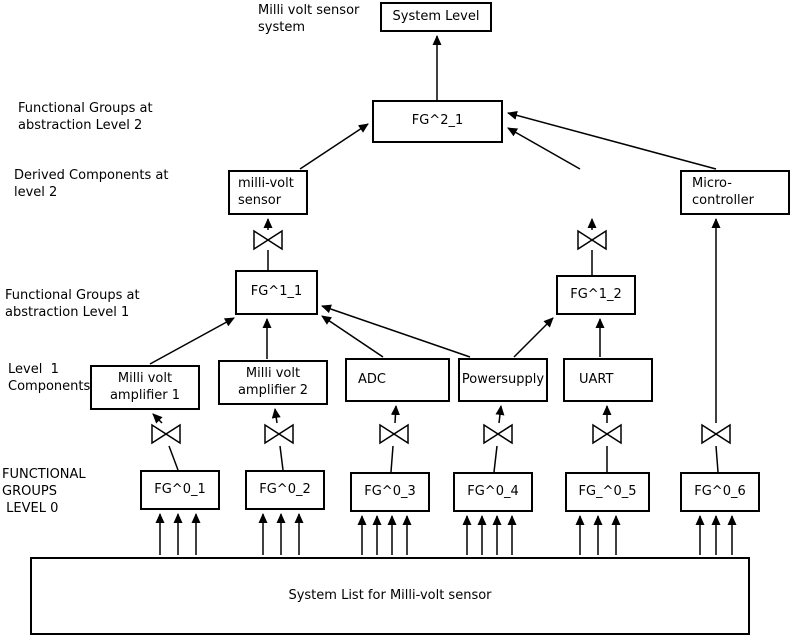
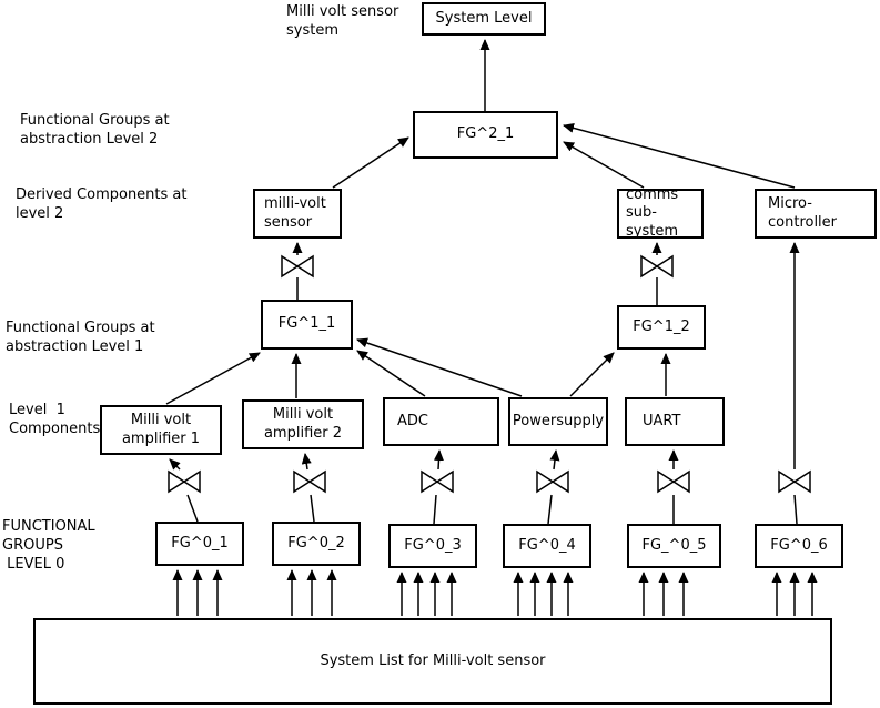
  Milli volt sensor
  system
  Functional Groups at
  abstraction Level 2
  Derived Components at
  level 2
  Functional Groups at
  abstraction Level 1
  Level 1
  Components
  FUNCTIONAL
  GROUPS
  LEVEL 0
  System Level
  FG^2_1
  milli-volt
  sensor
+ comms
+ sub-system
  Micro-
  controller
  FG^1_1
  FG^1_2
  Milli volt
  amplifier 1
  Milli volt
  amplifier 2
  ADC
  Powersupply
  UART
  FG^0_1
  FG^0_2
  FG^0_3
  FG^0_4
  FG_^0_5
  FG^0_6
  System List for Milli-volt sensor
